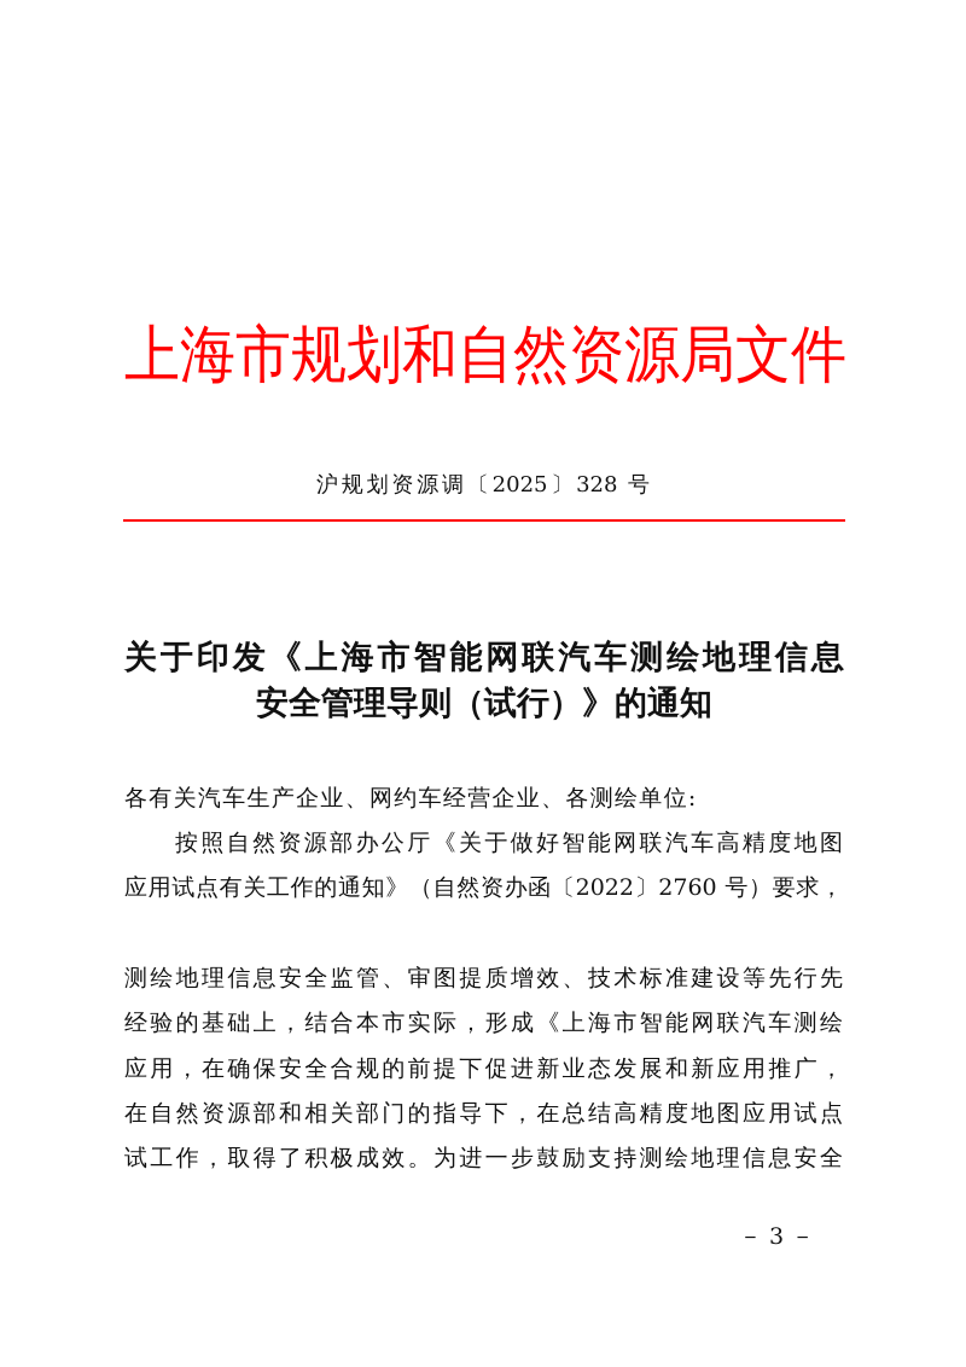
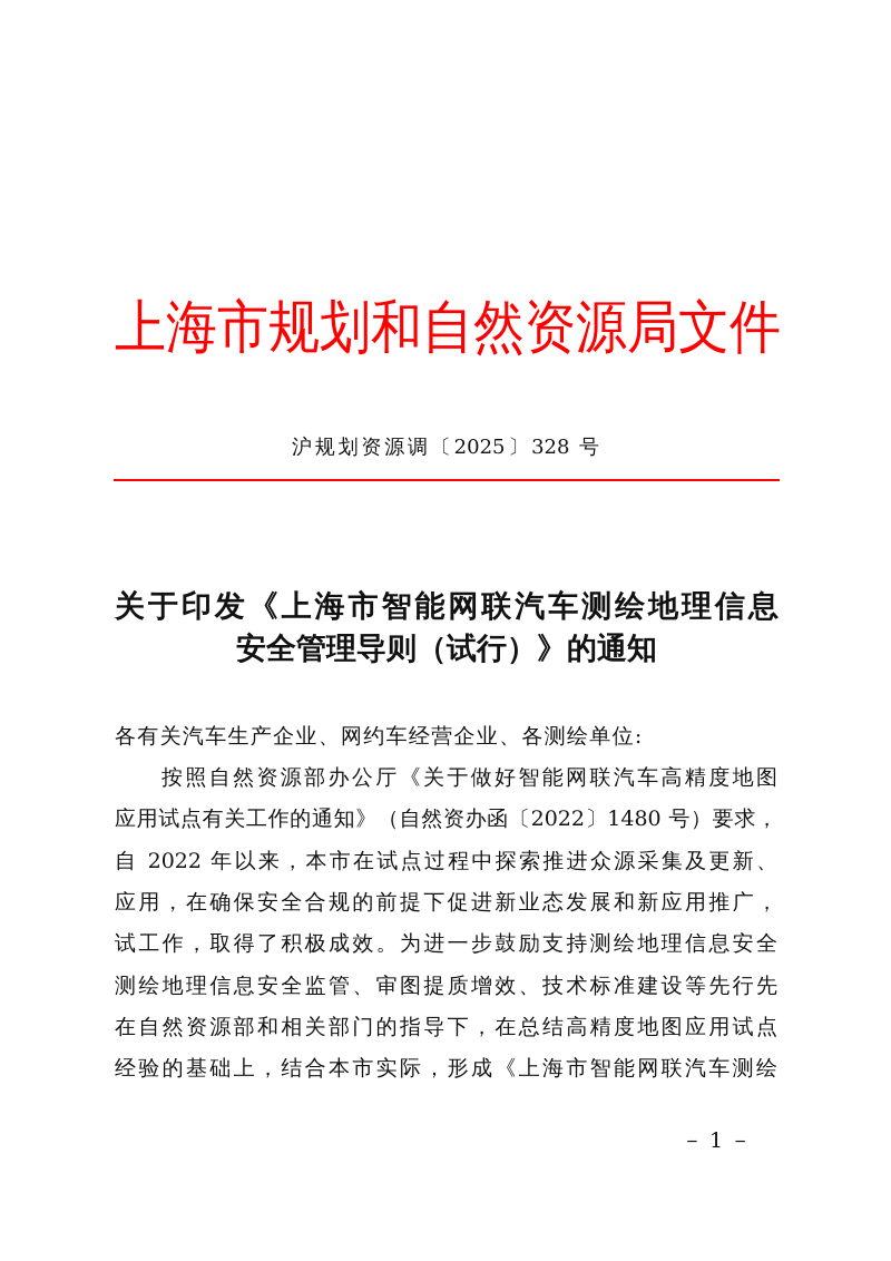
  上海市规划和自然资源局文件
  沪规划资源调〔2025〕328 号
  关于印发《上海市智能网联汽车测绘地理信息
  安全管理导则（试行）》的通知
  各有关汽车生产企业、网约车经营企业、各测绘单位:
  按照自然资源部办公厅《关于做好智能网联汽车高精度地图
- 应用试点有关工作的通知》（自然资办函〔2022〕2760 号）要求，
+ 应用试点有关工作的通知》（自然资办函〔2022〕1480 号）要求，
+ 自 2022 年以来，本市在试点过程中探索推进众源采集及更新、
- 测绘地理信息安全监管、审图提质增效、技术标准建设等先行先
+ 应用，在确保安全合规的前提下促进新业态发展和新应用推广，
- 经验的基础上，结合本市实际，形成《上海市智能网联汽车测绘
+ 试工作，取得了积极成效。为进一步鼓励支持测绘地理信息安全
- 应用，在确保安全合规的前提下促进新业态发展和新应用推广，
+ 测绘地理信息安全监管、审图提质增效、技术标准建设等先行先
  在自然资源部和相关部门的指导下，在总结高精度地图应用试点
- 试工作，取得了积极成效。为进一步鼓励支持测绘地理信息安全
+ 经验的基础上，结合本市实际，形成《上海市智能网联汽车测绘
- － 3 －
+ － 1 －
